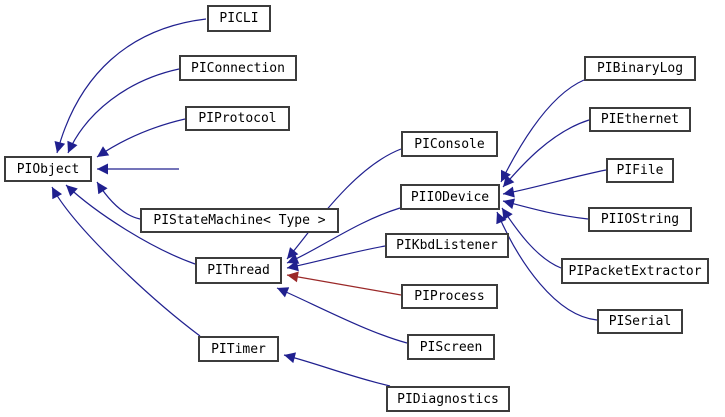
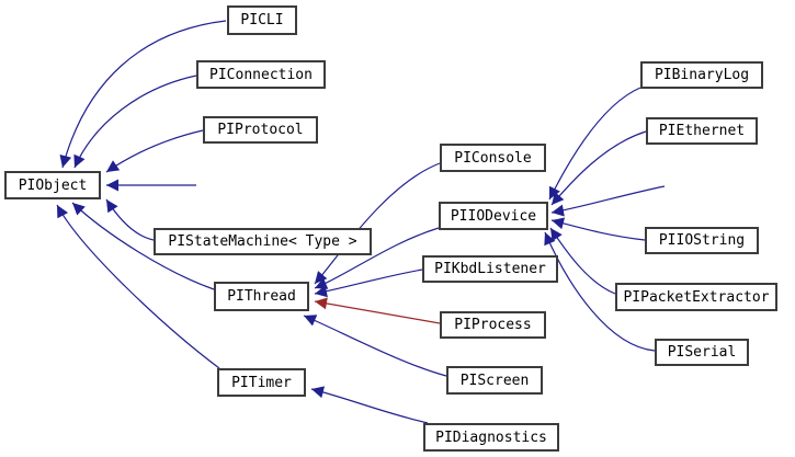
  PIObject
  PICLI
  PIConnection
  PIProtocol
  PIStateMachine< Type >
  PIThread
  PITimer
  PIConsole
  PIIODevice
  PIKbdListener
  PIProcess
  PIScreen
  PIDiagnostics
  PIBinaryLog
  PIEthernet
- PIFile
  PIIOString
  PIPacketExtractor
  PISerial
